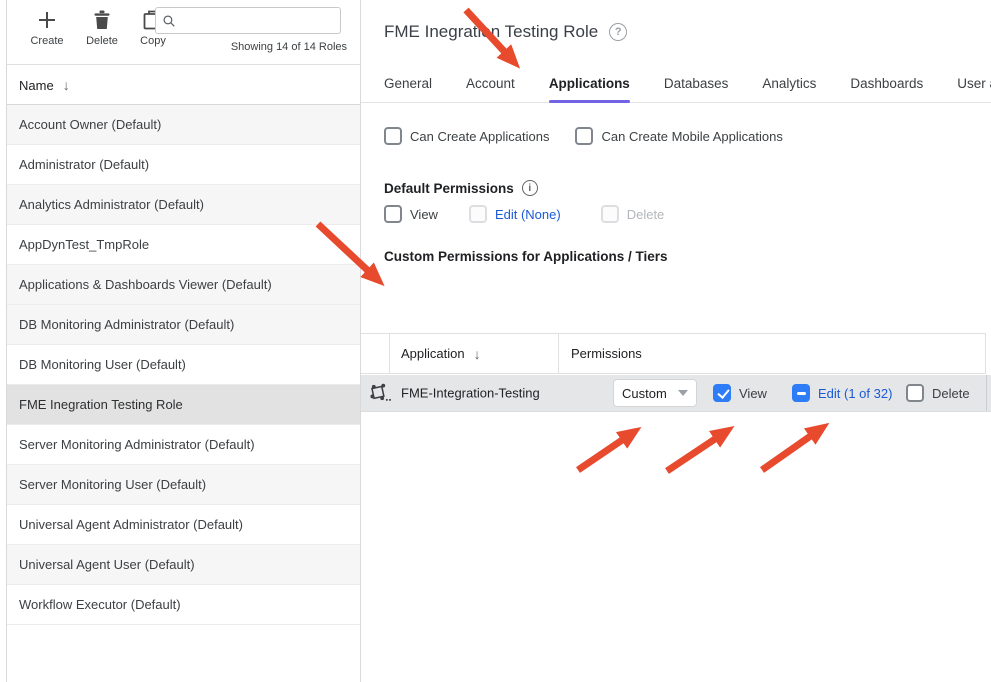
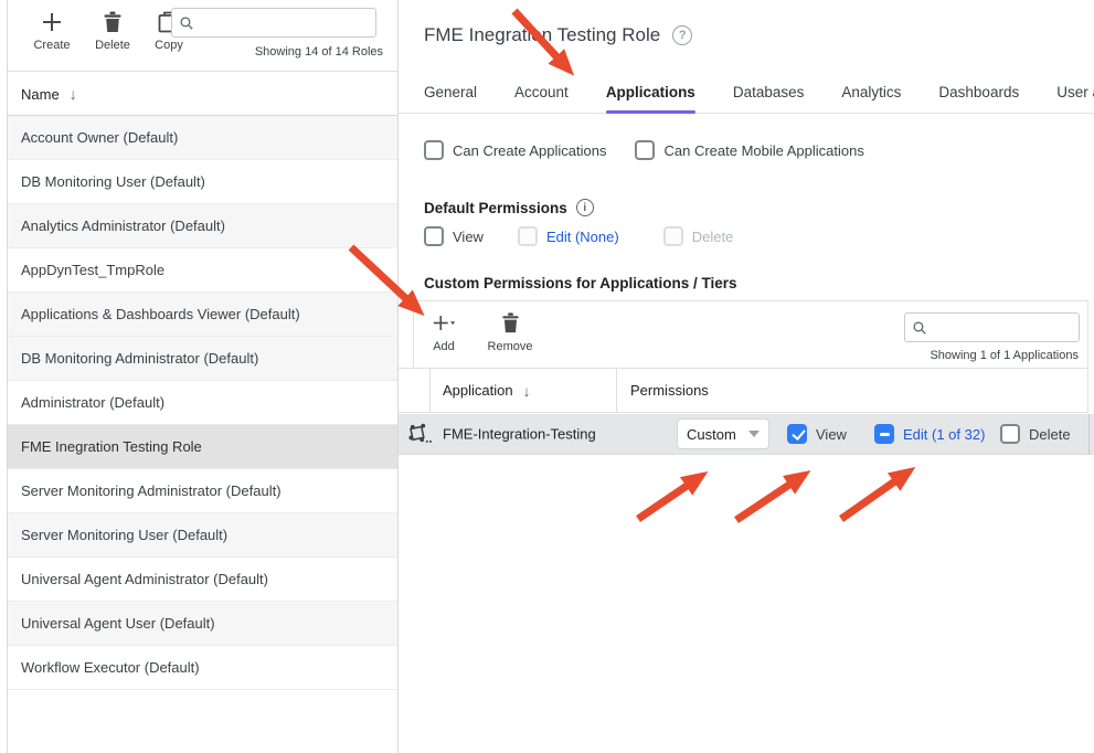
  Create
  Delete
  Copy
  Showing 14 of 14 Roles
  Name
  ↓
  Account Owner (Default)
- Administrator (Default)
+ DB Monitoring User (Default)
  Analytics Administrator (Default)
  AppDynTest_TmpRole
  Applications & Dashboards Viewer (Default)
  DB Monitoring Administrator (Default)
- DB Monitoring User (Default)
+ Administrator (Default)
  FME Inegration Testing Role
  Server Monitoring Administrator (Default)
  Server Monitoring User (Default)
  Universal Agent Administrator (Default)
  Universal Agent User (Default)
  Workflow Executor (Default)
  FME Inegratin Testing Role
  ?
  General
  Account
  Applications
  Databases
  Analytics
  Dashboards
  User
  Can Create Applications
  Can Create Mobile Applications
  Default Permissions
  i
  View
  Edit (None)
  Delete
  Custom Permissions for Applications / Tiers
+ Add
+ Remove
+ Showing 1 of 1 Applications
  Application
  ↓
  Permissions
  FME-Integration-Testing
  Custom
  View
  Edit (1 of 32)
  Delete
